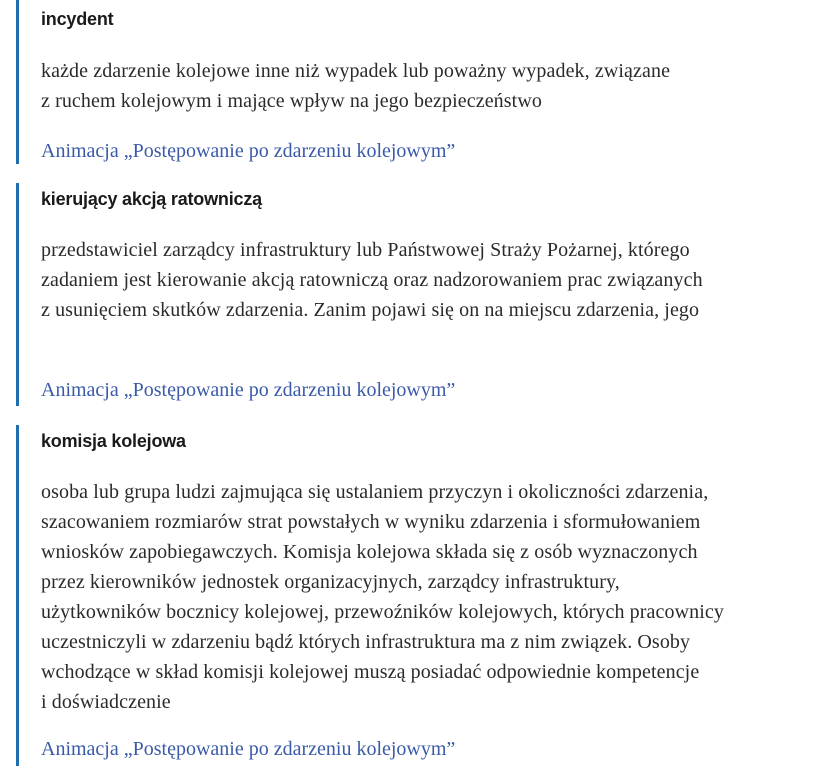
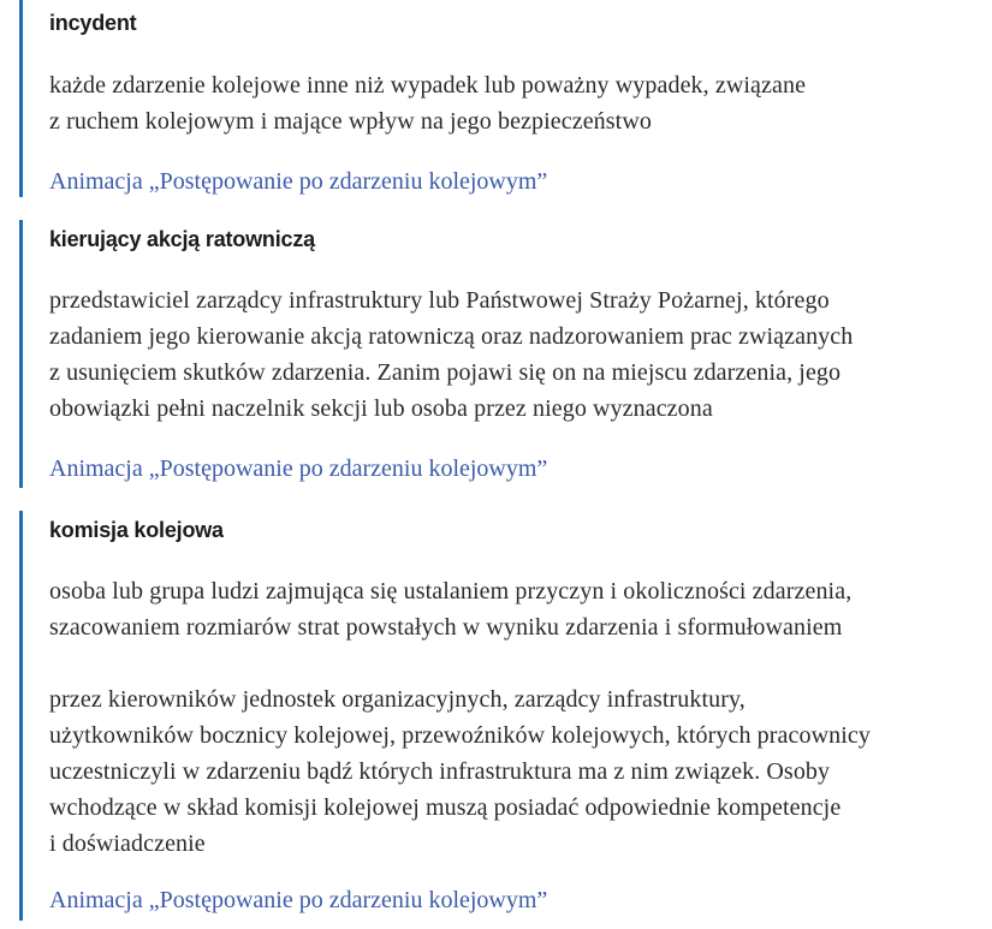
  incydent
  każde zdarzenie kolejowe inne niż wypadek lub poważny wypadek, związane
  z ruchem kolejowym i mające wpływ na jego bezpieczeństwo
  Animacja „Postępowanie po zdarzeniu kolejowym”
  kierujący akcją ratowniczą
  przedstawiciel zarządcy infrastruktury lub Państwowej Straży Pożarnej, którego
- zadaniem jest kierowanie akcją ratowniczą oraz nadzorowaniem prac związanych
+ zadaniem jego kierowanie akcją ratowniczą oraz nadzorowaniem prac związanych
  z usunięciem skutków zdarzenia. Zanim pojawi się on na miejscu zdarzenia, jego
+ obowiązki pełni naczelnik sekcji lub osoba przez niego wyznaczona
  Animacja „Postępowanie po zdarzeniu kolejowym”
  komisja kolejowa
  osoba lub grupa ludzi zajmująca się ustalaniem przyczyn i okoliczności zdarzenia,
  szacowaniem rozmiarów strat powstałych w wyniku zdarzenia i sformułowaniem
- wniosków zapobiegawczych. Komisja kolejowa składa się z osób wyznaczonych
  przez kierowników jednostek organizacyjnych, zarządcy infrastruktury,
  użytkowników bocznicy kolejowej, przewoźników kolejowych, których pracownicy
  uczestniczyli w zdarzeniu bądź których infrastruktura ma z nim związek. Osoby
  wchodzące w skład komisji kolejowej muszą posiadać odpowiednie kompetencje
  i doświadczenie
  Animacja „Postępowanie po zdarzeniu kolejowym”
